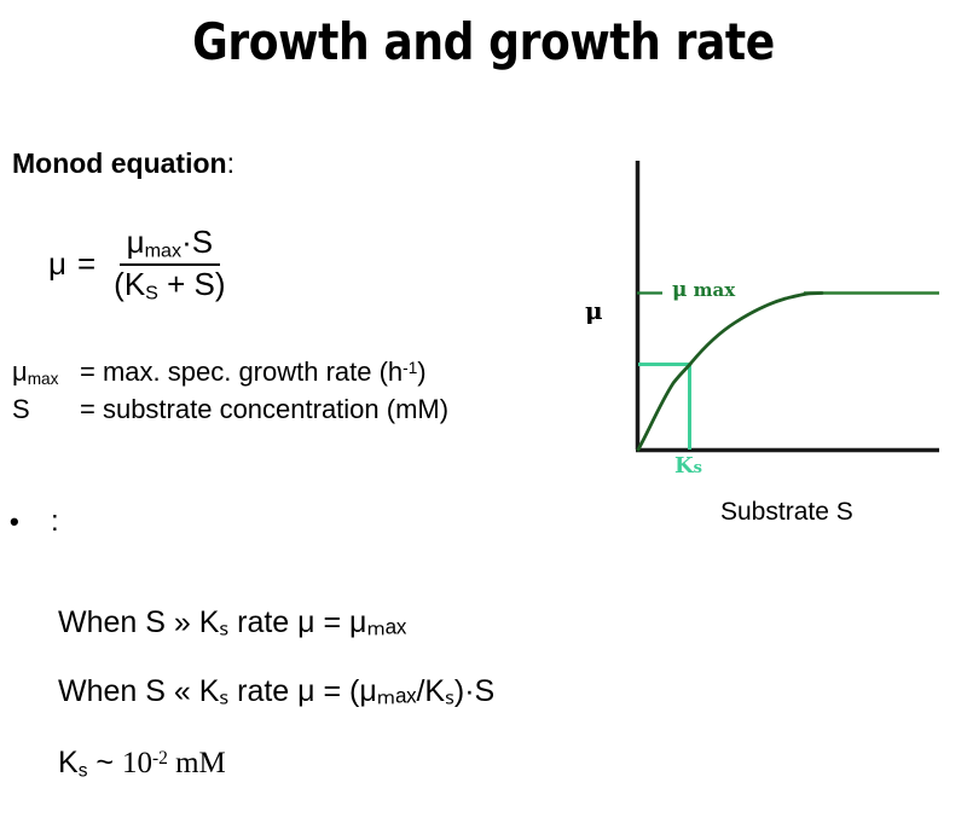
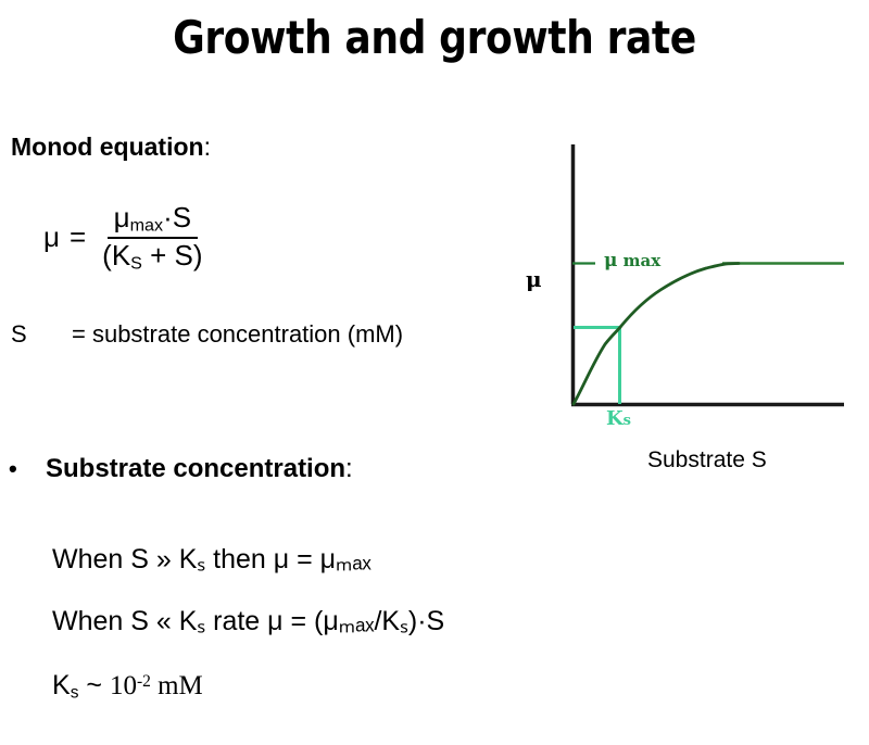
  Growth and growth rate
  Monod equation:
  μ
  =
  μmax·S
  (KS + S)
- μmax
- = max. spec. growth rate (h-1)
  S
  = substrate concentration (mM)
  •
+ Substrate concentration
  :
- When S » Kₛ rate μ = μₘₐₓ
+ When S » Kₛ then μ = μₘₐₓ
  When S « Kₛ rate μ = (μₘₐₓ/Kₛ)·S
  Ks ~ 10-2 mM
  μ
  μ max
  Ks
  Substrate S
